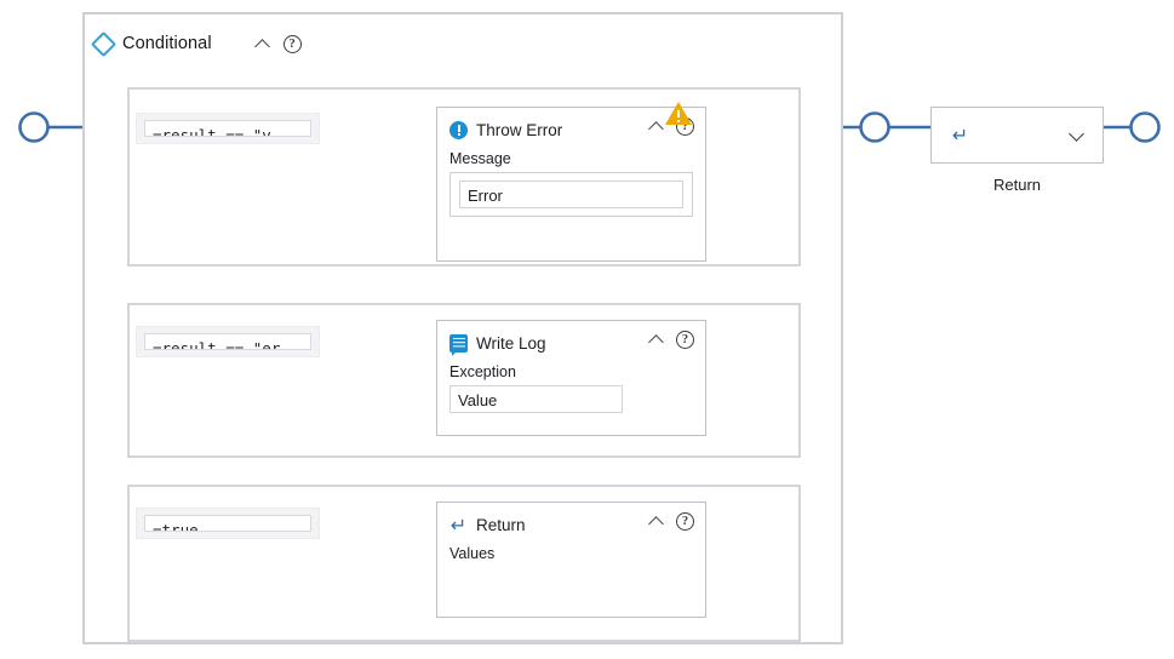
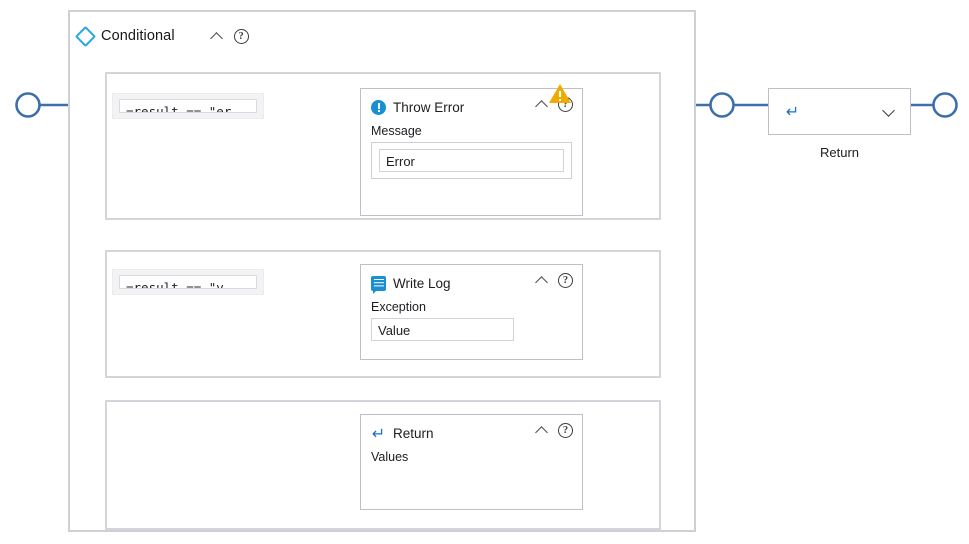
  Conditional
  ?
- =result == "v...
+ =result == "er...
  Throw Error
  ?
  Message
  Error
- =result == "er...
+ =result == "v...
  Write Log
  ?
  Exception
  Value
- =true
  ↵
  Return
  ?
  Values
  ↵
  Return
